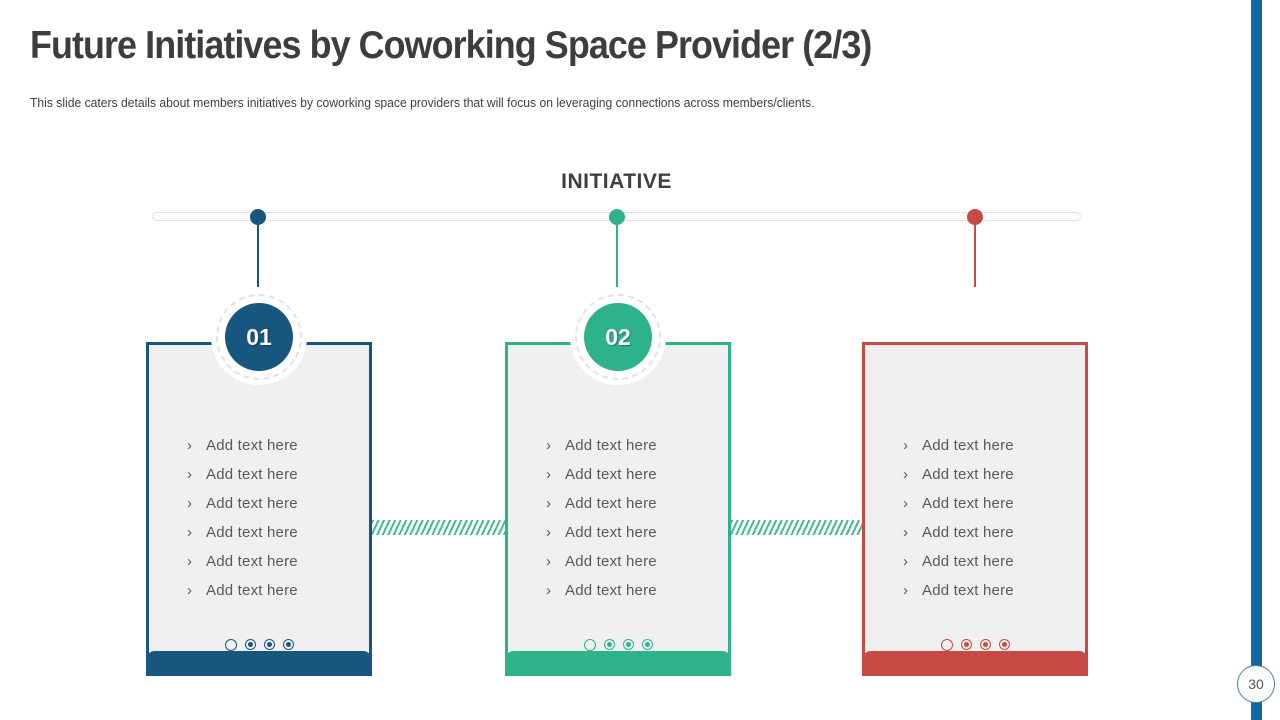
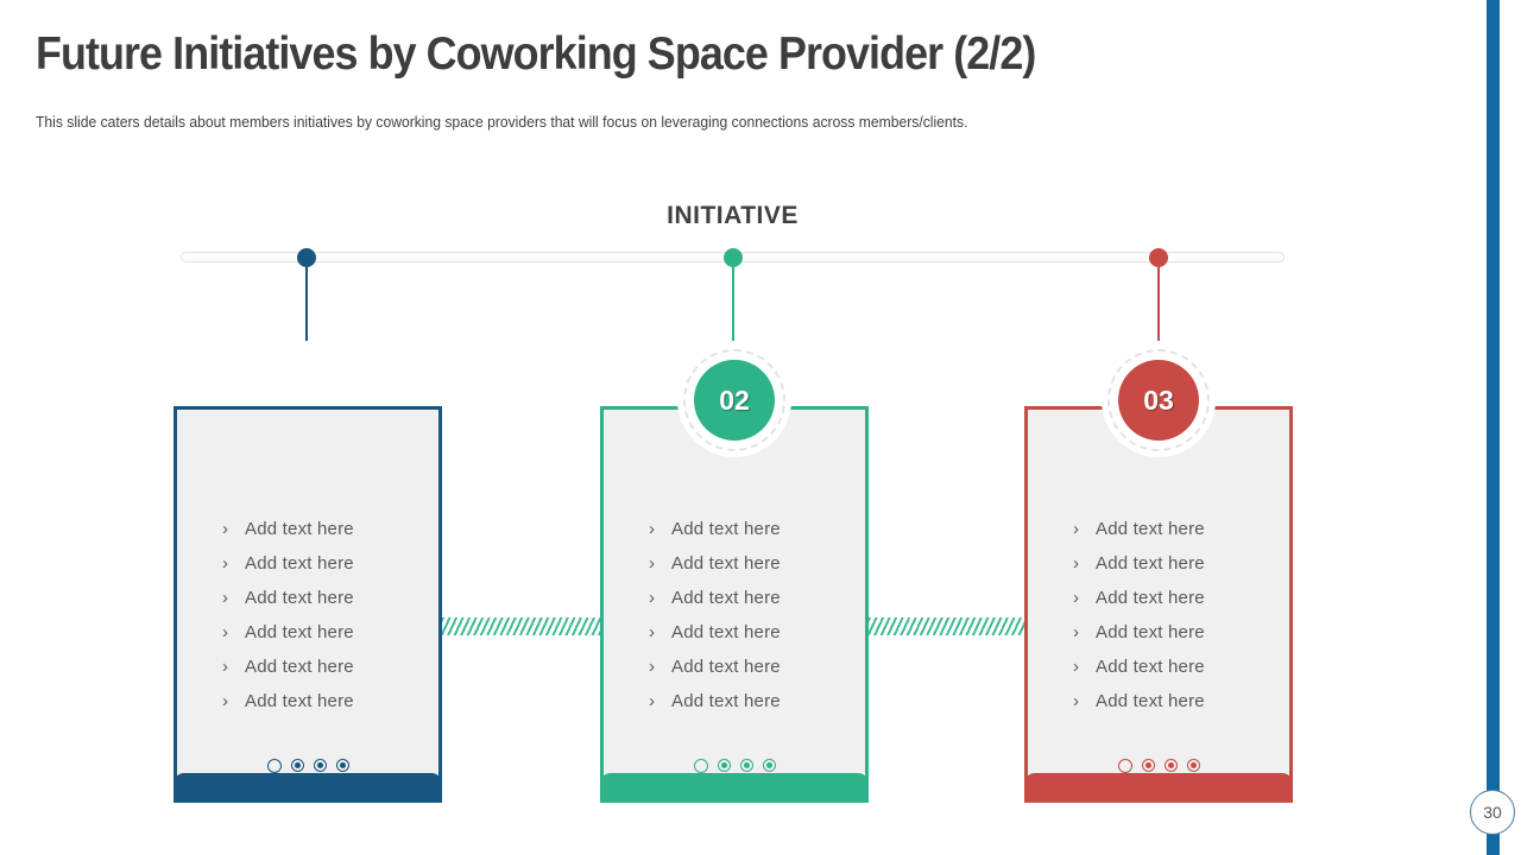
- Future Initiatives by Coworking Space Provider (2/3)
+ Future Initiatives by Coworking Space Provider (2/2)
  This slide caters details about members initiatives by coworking space providers that will focus on leveraging connections across members/clients.
  INITIATIVE
- 01
  ›
  Add text here
  ›
  Add text here
  ›
  Add text here
  ›
  Add text here
  ›
  Add text here
  ›
  Add text here
  02
  ›
  Add text here
  ›
  Add text here
  ›
  Add text here
  ›
  Add text here
  ›
  Add text here
  ›
  Add text here
+ 03
  ›
  Add text here
  ›
  Add text here
  ›
  Add text here
  ›
  Add text here
  ›
  Add text here
  ›
  Add text here
  30
